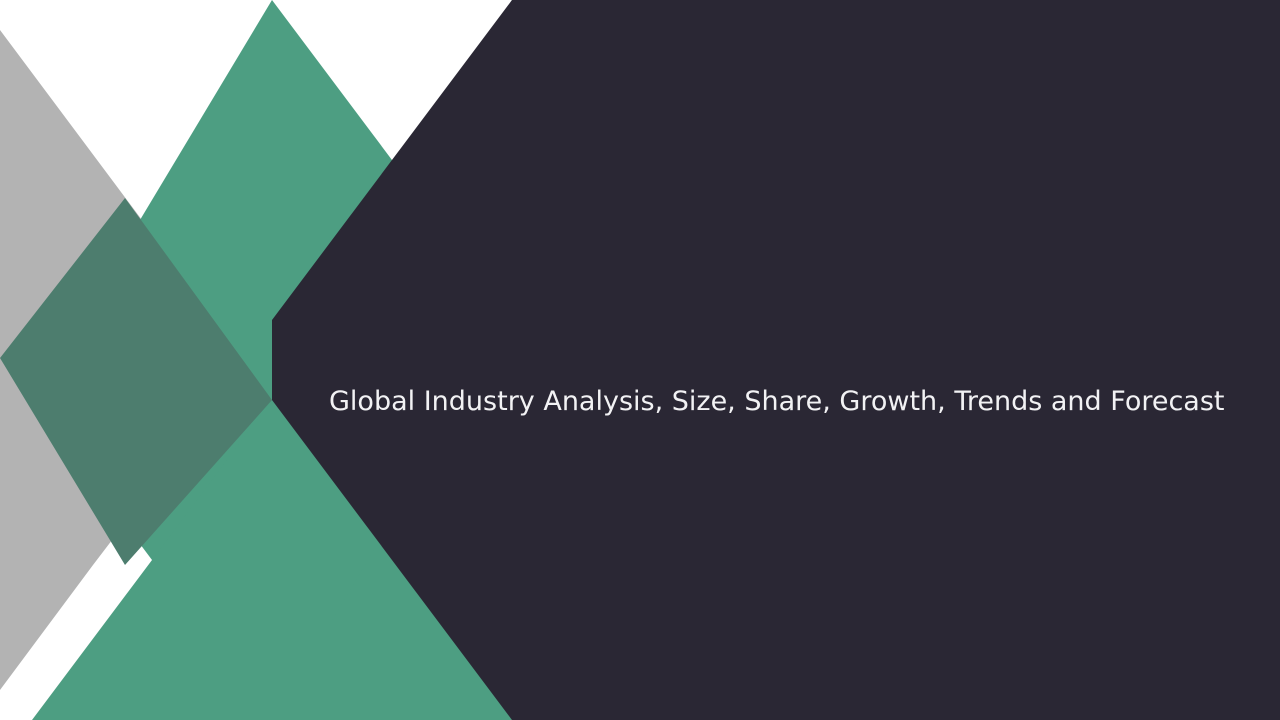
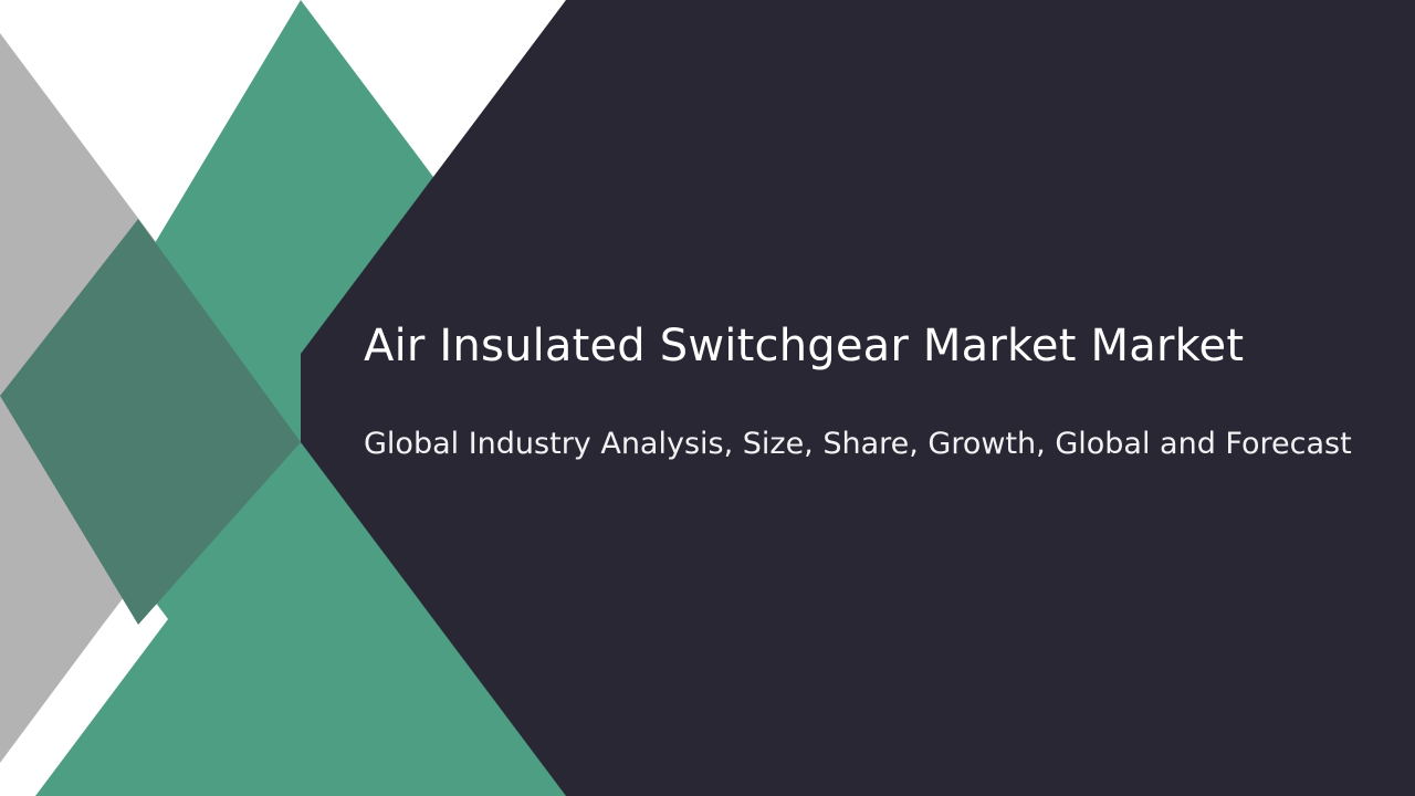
+ Air Insulated Switchgear Market Market
- Global Industry Analysis, Size, Share, Growth, Trends and Forecast
+ Global Industry Analysis, Size, Share, Growth, Global and Forecast
